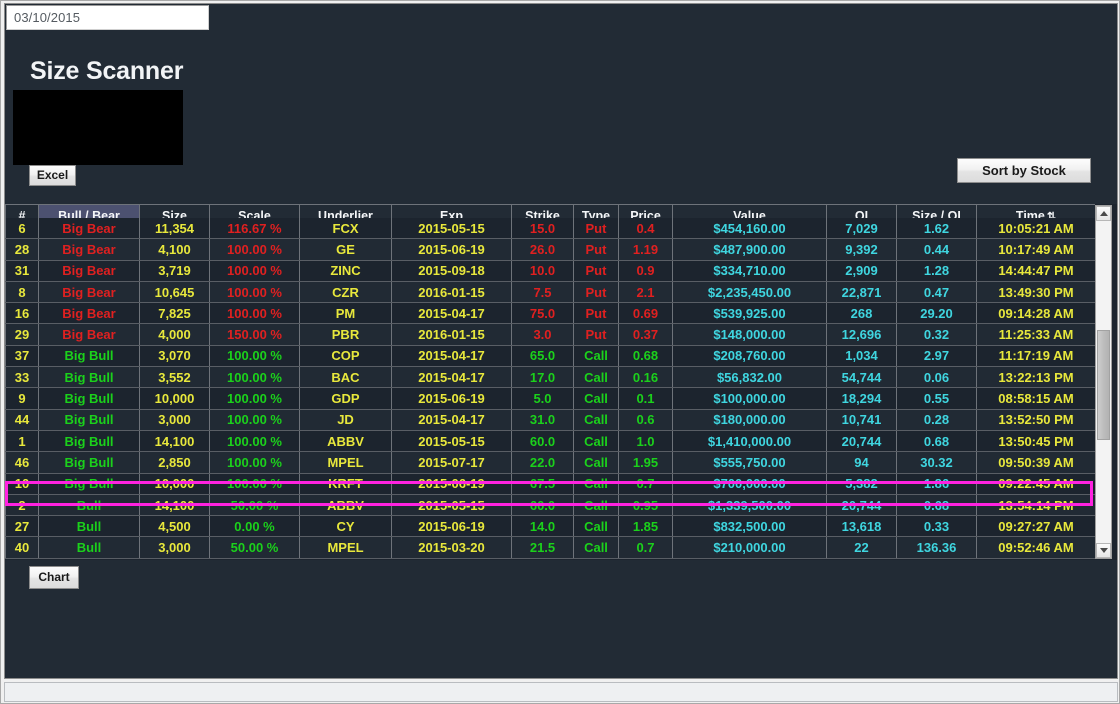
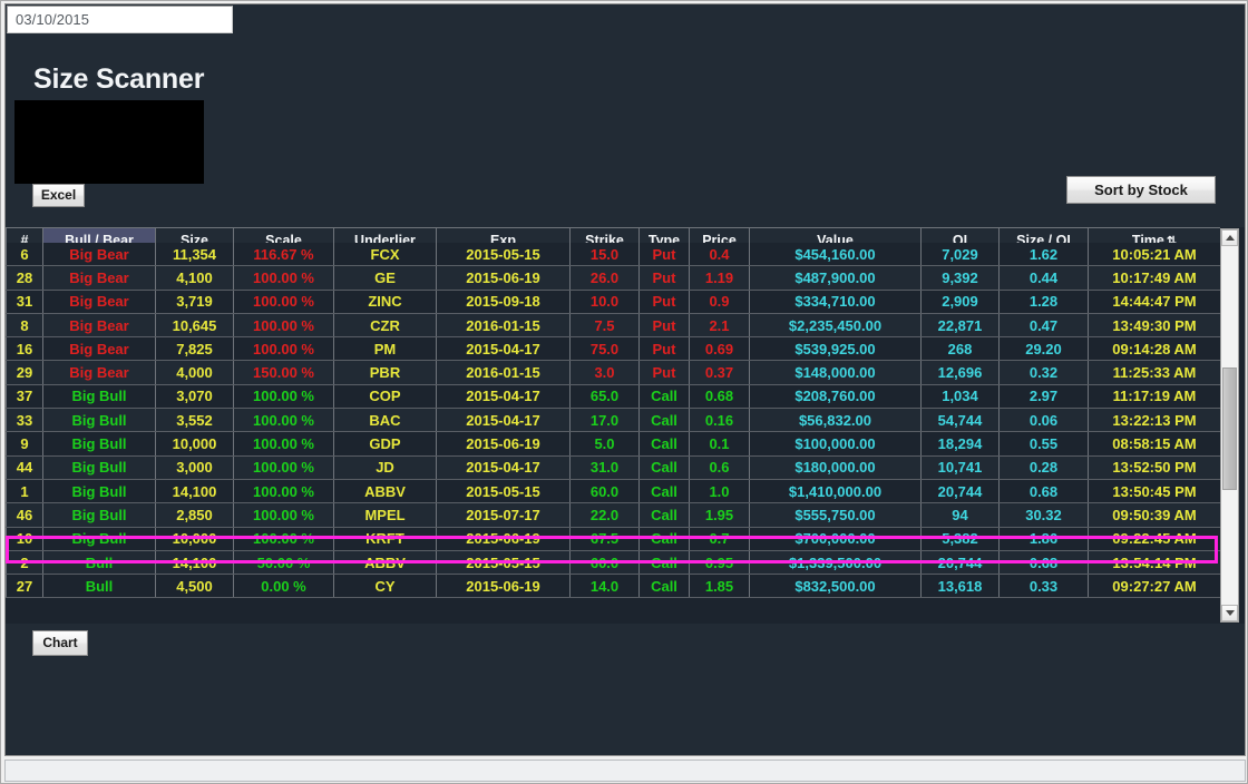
  03/10/2015
  Size Scanner
  Excel
  Sort by Stock
  Chart
  #	Bull / Bear	Size	Scale	Underlier	Exp	Strike	Type	Price	Value	OI	Size / OI	Time ⇅
  6	Big Bear	11,354	116.67 %	FCX	2015-05-15	15.0	Put	0.4	$454,160.00	7,029	1.62	10:05:21 AM
  28	Big Bear	4,100	100.00 %	GE	2015-06-19	26.0	Put	1.19	$487,900.00	9,392	0.44	10:17:49 AM
  31	Big Bear	3,719	100.00 %	ZINC	2015-09-18	10.0	Put	0.9	$334,710.00	2,909	1.28	14:44:47 PM
  8	Big Bear	10,645	100.00 %	CZR	2016-01-15	7.5	Put	2.1	$2,235,450.00	22,871	0.47	13:49:30 PM
  16	Big Bear	7,825	100.00 %	PM	2015-04-17	75.0	Put	0.69	$539,925.00	268	29.20	09:14:28 AM
  29	Big Bear	4,000	150.00 %	PBR	2016-01-15	3.0	Put	0.37	$148,000.00	12,696	0.32	11:25:33 AM
  37	Big Bull	3,070	100.00 %	COP	2015-04-17	65.0	Call	0.68	$208,760.00	1,034	2.97	11:17:19 AM
  33	Big Bull	3,552	100.00 %	BAC	2015-04-17	17.0	Call	0.16	$56,832.00	54,744	0.06	13:22:13 PM
  9	Big Bull	10,000	100.00 %	GDP	2015-06-19	5.0	Call	0.1	$100,000.00	18,294	0.55	08:58:15 AM
  44	Big Bull	3,000	100.00 %	JD	2015-04-17	31.0	Call	0.6	$180,000.00	10,741	0.28	13:52:50 PM
  1	Big Bull	14,100	100.00 %	ABBV	2015-05-15	60.0	Call	1.0	$1,410,000.00	20,744	0.68	13:50:45 PM
  46	Big Bull	2,850	100.00 %	MPEL	2015-07-17	22.0	Call	1.95	$555,750.00	94	30.32	09:50:39 AM
  10	Big Bull	10,000	100.00 %	KRFT	2015-06-19	67.5	Call	0.7	$700,000.00	5,382	1.86	09:22:45 AM
  2	Bull	14,100	50.00 %	ABBV	2015-05-15	60.0	Call	0.95	$1,339,500.00	20,744	0.68	13:54:14 PM
  27	Bull	4,500	0.00 %	CY	2015-06-19	14.0	Call	1.85	$832,500.00	13,618	0.33	09:27:27 AM
- 40	Bull	3,000	50.00 %	MPEL	2015-03-20	21.5	Call	0.7	$210,000.00	22	136.36	09:52:46 AM
